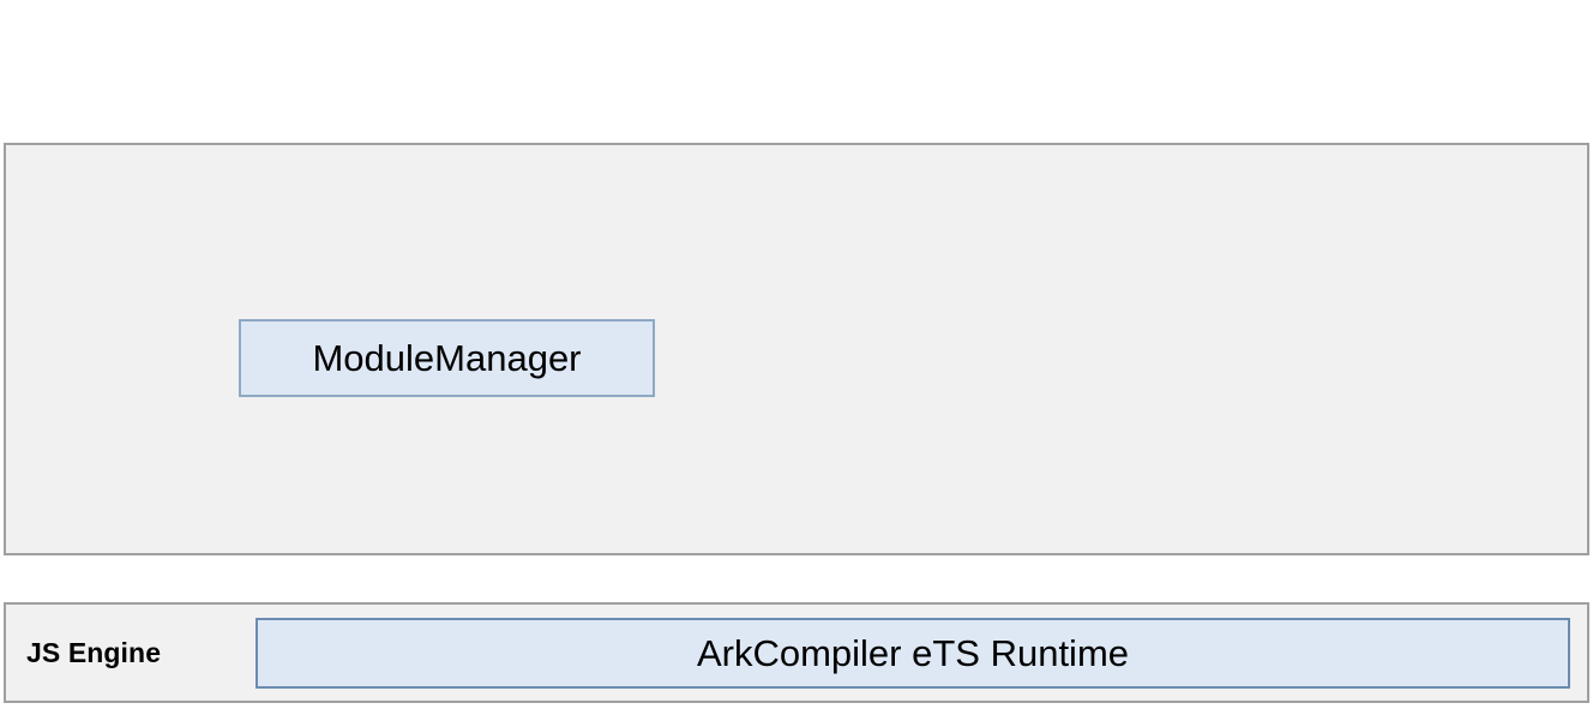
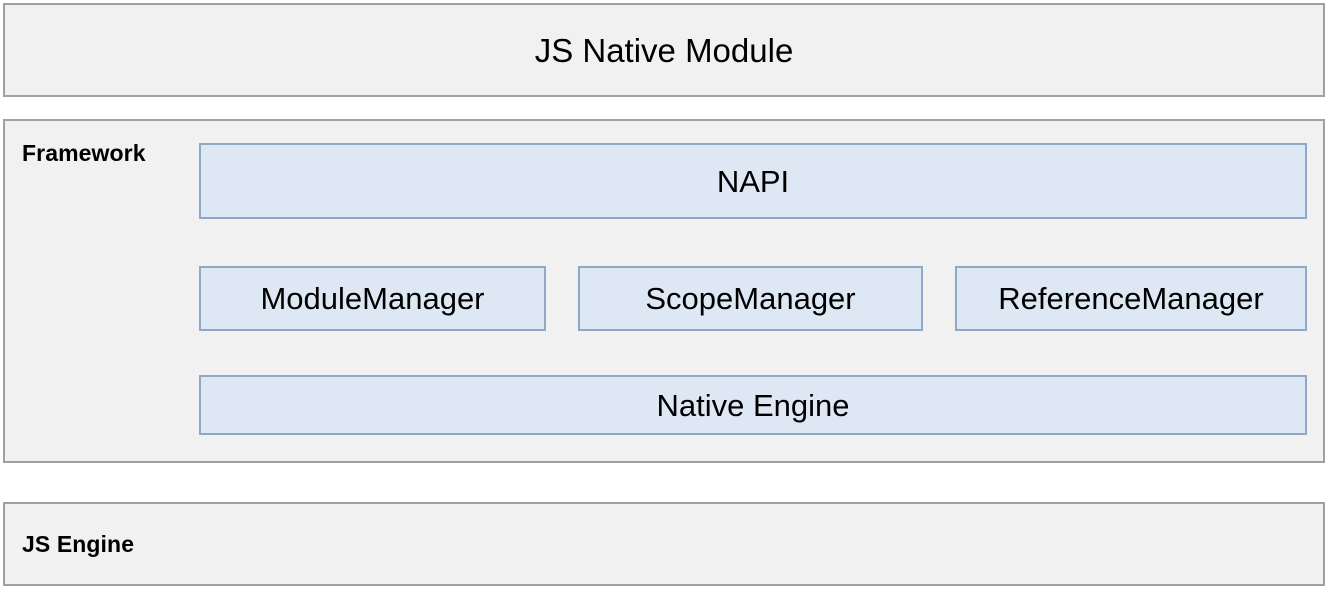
+ JS Native Module
+ Framework
+ NAPI
  ModuleManager
+ ScopeManager
+ ReferenceManager
+ Native Engine
  JS Engine
- ArkCompiler eTS Runtime
